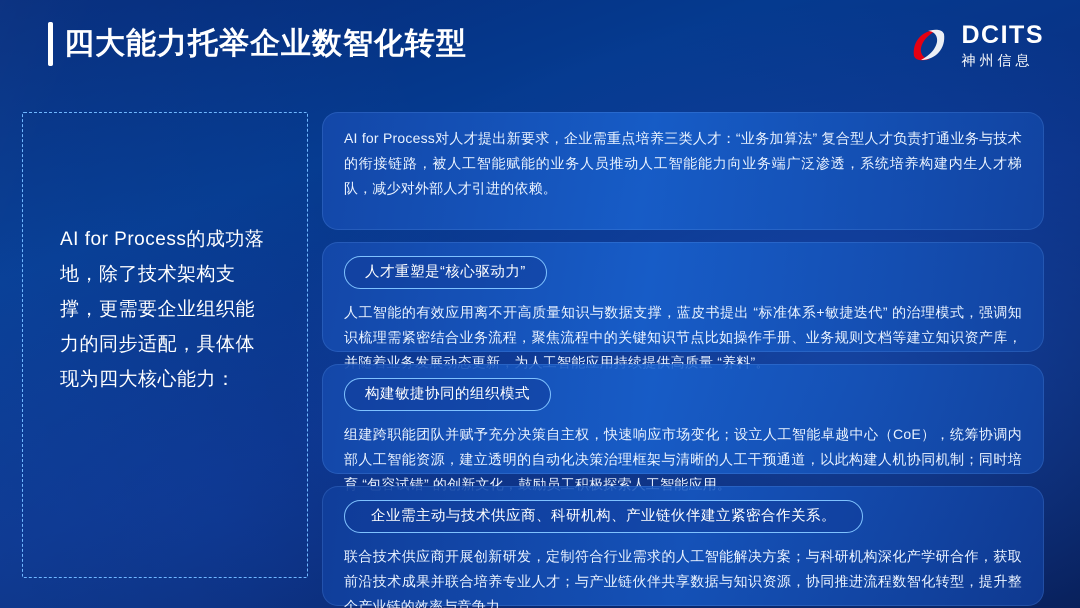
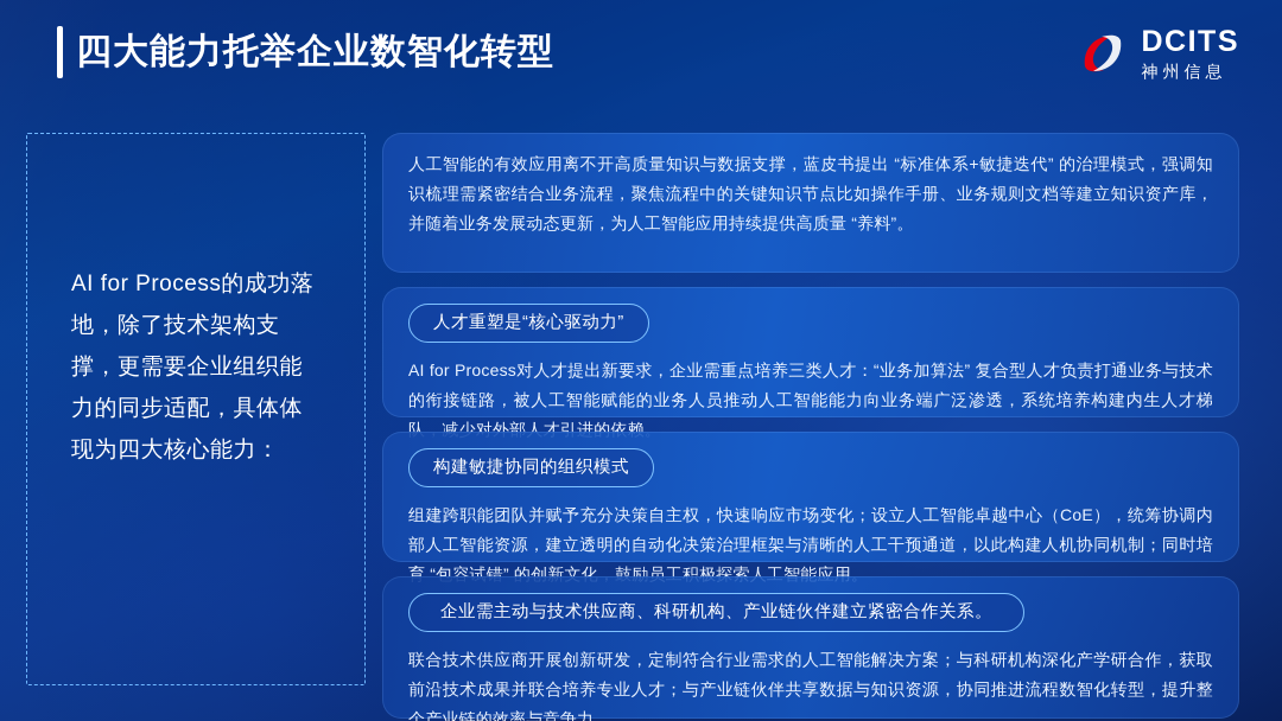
  四大能力托举企业数智化转型
  DCITS
  神州信息
  AI for Process的成功落地，除了技术架构支撑，更需要企业组织能力的同步适配，具体体现为四大核心能力：
- AI for Process对人才提出新要求，企业需重点培养三类人才：“业务加算法” 复合型人才负责打通业务与技术的衔接链路，被人工智能赋能的业务人员推动人工智能能力向业务端广泛渗透，系统培养构建内生人才梯队，减少对外部人才引进的依赖。
+ 人工智能的有效应用离不开高质量知识与数据支撑，蓝皮书提出 “标准体系+敏捷迭代” 的治理模式，强调知识梳理需紧密结合业务流程，聚焦流程中的关键知识节点比如操作手册、业务规则文档等建立知识资产库，并随着业务发展动态更新，为人工智能应用持续提供高质量 “养料”。
  人才重塑是“核心驱动力”
- 人工智能的有效应用离不开高质量知识与数据支撑，蓝皮书提出 “标准体系+敏捷迭代” 的治理模式，强调知识梳理需紧密结合业务流程，聚焦流程中的关键知识节点比如操作手册、业务规则文档等建立知识资产库，并随着业务发展动态更新，为人工智能应用持续提供高质量 “养料”。
+ AI for Process对人才提出新要求，企业需重点培养三类人才：“业务加算法” 复合型人才负责打通业务与技术的衔接链路，被人工智能赋能的业务人员推动人工智能能力向业务端广泛渗透，系统培养构建内生人才梯队，减少对外部人才引进的依赖。
  构建敏捷协同的组织模式
  组建跨职能团队并赋予充分决策自主权，快速响应市场变化；设立人工智能卓越中心（CoE），统筹协调内部人工智能资源，建立透明的自动化决策治理框架与清晰的人工干预通道，以此构建人机协同机制；同时培育 “包容试错” 的创新文化，鼓励员工积极探索人工智能应用。
  企业需主动与技术供应商、科研机构、产业链伙伴建立紧密合作关系。
  联合技术供应商开展创新研发，定制符合行业需求的人工智能解决方案；与科研机构深化产学研合作，获取前沿技术成果并联合培养专业人才；与产业链伙伴共享数据与知识资源，协同推进流程数智化转型，提升整个产业链的效率与竞争力。
